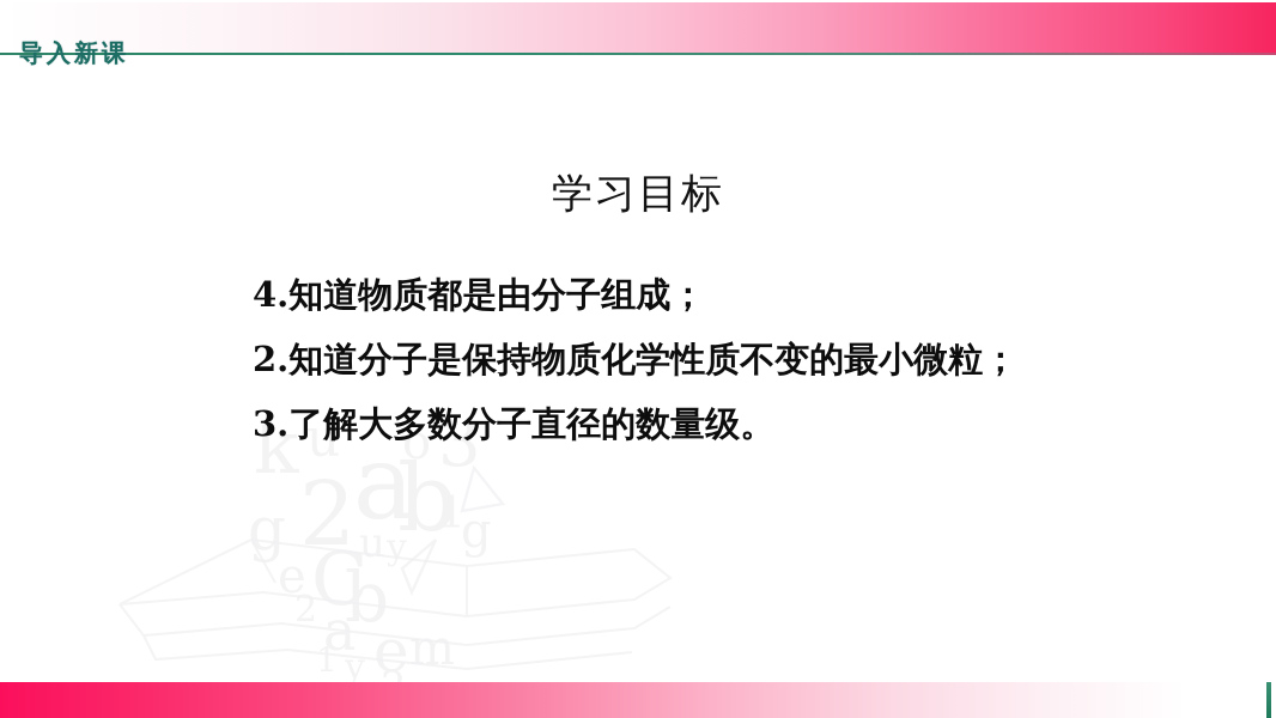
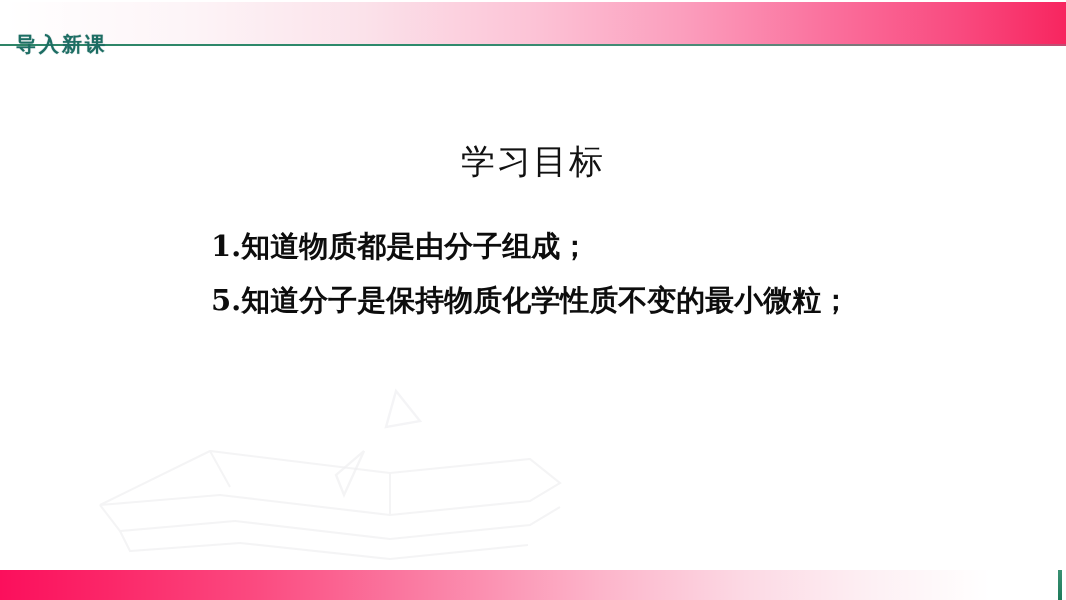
- k
- u
- o
- 3
- a
- y
- e
  导入新课
  学习目标
- 4.知道物质都是由分子组成；
+ 1.知道物质都是由分子组成；
- 2.知道分子是保持物质化学性质不变的最小微粒；
+ 5.知道分子是保持物质化学性质不变的最小微粒；
- 3.了解大多数分子直径的数量级。
